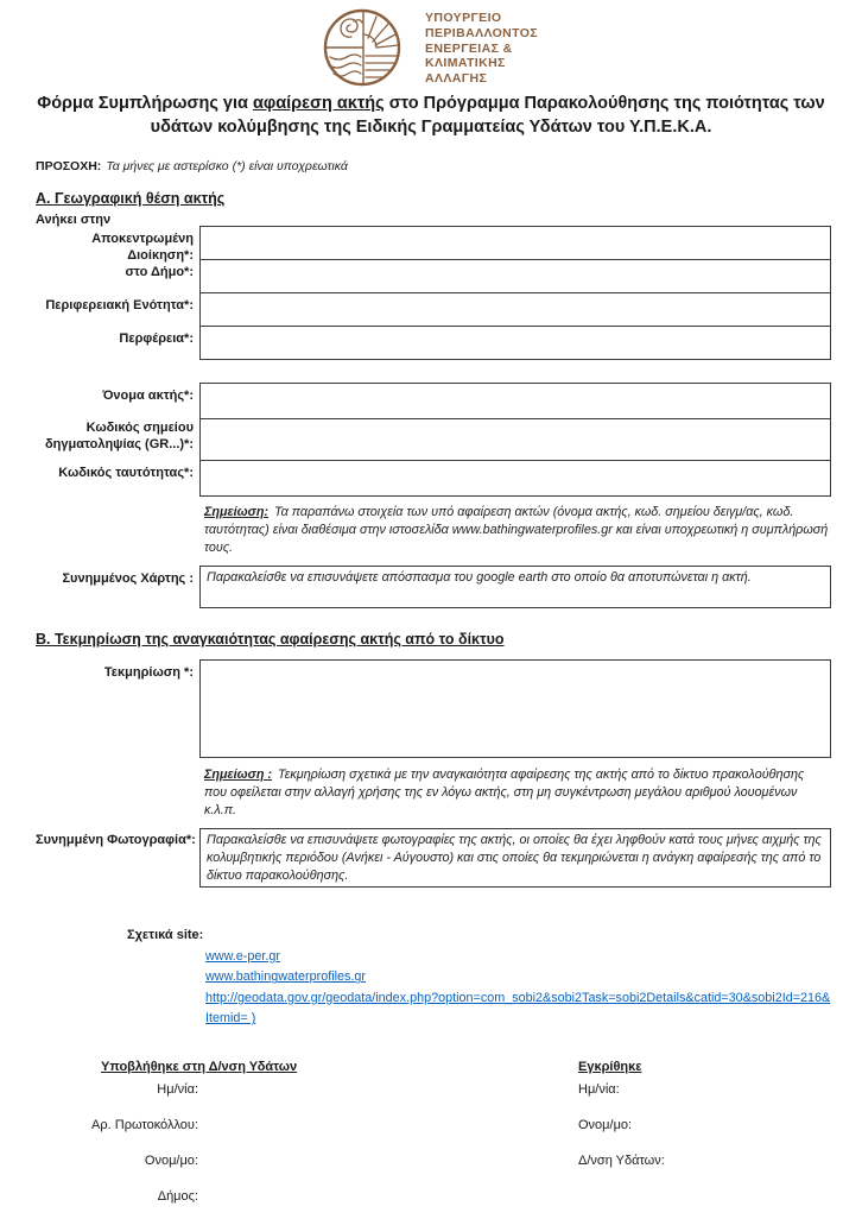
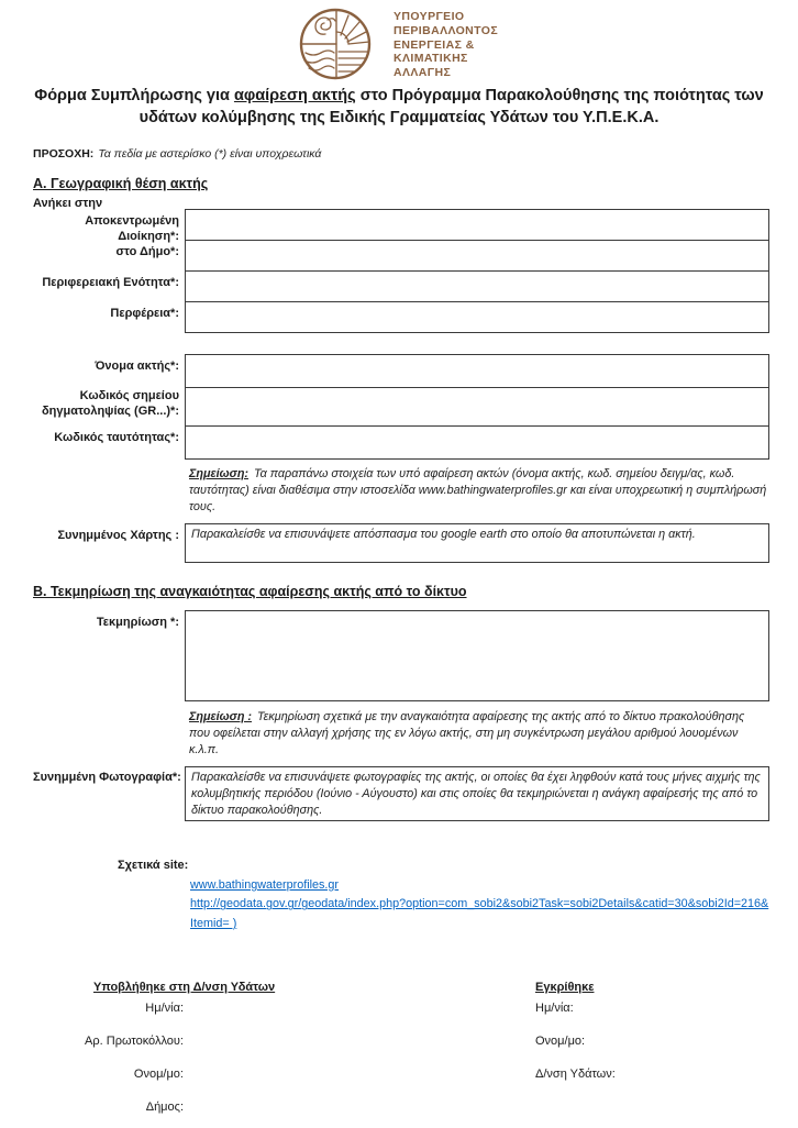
  ΥΠΟΥΡΓΕΙΟ
  ΠΕΡΙΒΑΛΛΟΝΤΟΣ
  ΕΝΕΡΓΕΙΑΣ &
  ΚΛΙΜΑΤΙΚΗΣ
  ΑΛΛΑΓΗΣ
  Φόρμα Συμπλήρωσης για αφαίρεση ακτής στο Πρόγραμμα Παρακολούθησης της ποιότητας των υδάτων κολύμβησης της Ειδικής Γραμματείας Υδάτων του Υ.Π.Ε.Κ.Α.
- ΠΡΟΣΟΧΗ: Τα μήνες με αστερίσκο (*) είναι υποχρεωτικά
+ ΠΡΟΣΟΧΗ: Τα πεδία με αστερίσκο (*) είναι υποχρεωτικά
  Α. Γεωγραφική θέση ακτής
  Ανήκει στην
  Αποκεντρωμένη Διοίκηση*:
  στο Δήμο*:
  Περιφερειακή Ενότητα*:
  Περφέρεια*:
  Όνομα ακτής*:
  Κωδικός σημείου δηγματοληψίας (GR...)*:
  Κωδικός ταυτότητας*:
  Σημείωση: Τα παραπάνω στοιχεία των υπό αφαίρεση ακτών (όνομα ακτής, κωδ. σημείου δειγμ/ας, κωδ. ταυτότητας) είναι διαθέσιμα στην ιστοσελίδα www.bathingwaterprofiles.gr και είναι υποχρεωτική η συμπλήρωσή τους.
  Συνημμένος Χάρτης :
  Παρακαλείσθε να επισυνάψετε απόσπασμα του google earth στο οποίο θα αποτυπώνεται η ακτή.
  Β. Τεκμηρίωση της αναγκαιότητας αφαίρεσης ακτής από το δίκτυο
  Τεκμηρίωση *:
  Σημείωση : Τεκμηρίωση σχετικά με την αναγκαιότητα αφαίρεσης της ακτής από το δίκτυο πρακολούθησης που οφείλεται στην αλλαγή χρήσης της εν λόγω ακτής, στη μη συγκέντρωση μεγάλου αριθμού λουομένων κ.λ.π.
  Συνημμένη Φωτογραφία*:
- Παρακαλείσθε να επισυνάψετε φωτογραφίες της ακτής, οι οποίες θα έχει ληφθούν κατά τους μήνες αιχμής της κολυμβητικής περιόδου (Ανήκει - Αύγουστο) και στις οποίες θα τεκμηριώνεται η ανάγκη αφαίρεσής της από το δίκτυο παρακολούθησης.
+ Παρακαλείσθε να επισυνάψετε φωτογραφίες της ακτής, οι οποίες θα έχει ληφθούν κατά τους μήνες αιχμής της κολυμβητικής περιόδου (Ιούνιο - Αύγουστο) και στις οποίες θα τεκμηριώνεται η ανάγκη αφαίρεσής της από το δίκτυο παρακολούθησης.
  Σχετικά site:
- www.e-per.gr
  www.bathingwaterprofiles.gr
  http://geodata.gov.gr/geodata/index.php?option=com_sobi2&sobi2Task=sobi2Details&catid=30&sobi2Id=216&Itemid= )
  Υποβλήθηκε στη Δ/νση Υδάτων
  Ημ/νία:
  Αρ. Πρωτοκόλλου:
  Ονομ/μο:
  Δήμος:
  Εγκρίθηκε
  Ημ/νία:
  Ονομ/μο:
  Δ/νση Υδάτων:
